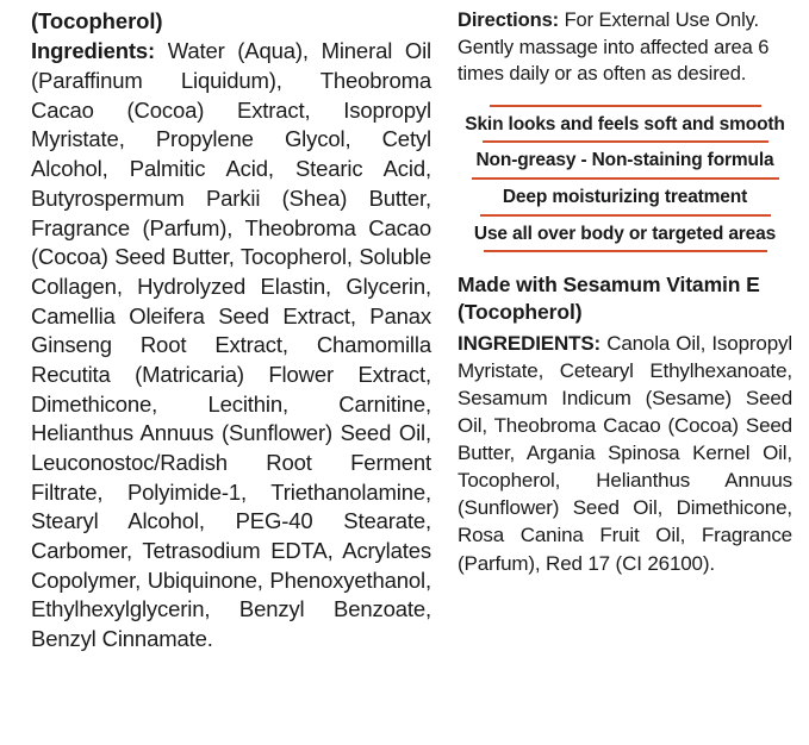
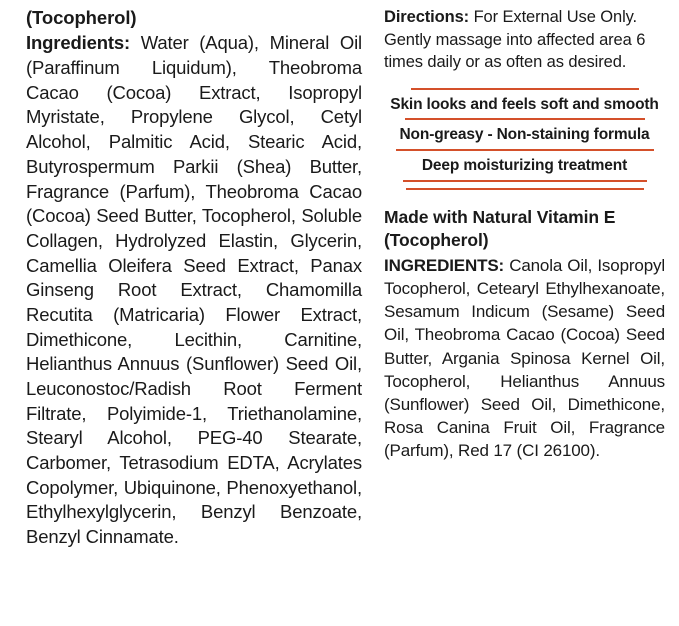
  (Tocopherol)
  Ingredients: Water (Aqua), Mineral Oil (Paraffinum Liquidum), Theobroma Cacao (Cocoa) Extract, Isopropyl Myristate, Propylene Glycol, Cetyl Alcohol, Palmitic Acid, Stearic Acid, Butyrospermum Parkii (Shea) Butter, Fragrance (Parfum), Theobroma Cacao (Cocoa) Seed Butter, Tocopherol, Soluble Collagen, Hydrolyzed Elastin, Glycerin, Camellia Oleifera Seed Extract, Panax Ginseng Root Extract, Chamomilla Recutita (Matricaria) Flower Extract, Dimethicone, Lecithin, Carnitine, Helianthus Annuus (Sunflower) Seed Oil, Leuconostoc/Radish Root Ferment Filtrate, Polyimide-1, Triethanolamine, Stearyl Alcohol, PEG-40 Stearate, Carbomer, Tetrasodium EDTA, Acrylates Copolymer, Ubiquinone, Phenoxyethanol, Ethylhexylglycerin, Benzyl Benzoate, Benzyl Cinnamate.
  Directions: For External Use Only. Gently massage into affected area 6 times daily or as often as desired.
  Skin looks and feels soft and smooth
  Non-greasy - Non-staining formula
  Deep moisturizing treatment
- Use all over body or targeted areas
- Made with Sesamum Vitamin E (Tocopherol)
+ Made with Natural Vitamin E (Tocopherol)
- INGREDIENTS: Canola Oil, Isopropyl Myristate, Cetearyl Ethylhexanoate, Sesamum Indicum (Sesame) Seed Oil, Theobroma Cacao (Cocoa) Seed Butter, Argania Spinosa Kernel Oil, Tocopherol, Helianthus Annuus (Sunflower) Seed Oil, Dimethicone, Rosa Canina Fruit Oil, Fragrance (Parfum), Red 17 (CI 26100).
+ INGREDIENTS: Canola Oil, Isopropyl Tocopherol, Cetearyl Ethylhexanoate, Sesamum Indicum (Sesame) Seed Oil, Theobroma Cacao (Cocoa) Seed Butter, Argania Spinosa Kernel Oil, Tocopherol, Helianthus Annuus (Sunflower) Seed Oil, Dimethicone, Rosa Canina Fruit Oil, Fragrance (Parfum), Red 17 (CI 26100).
